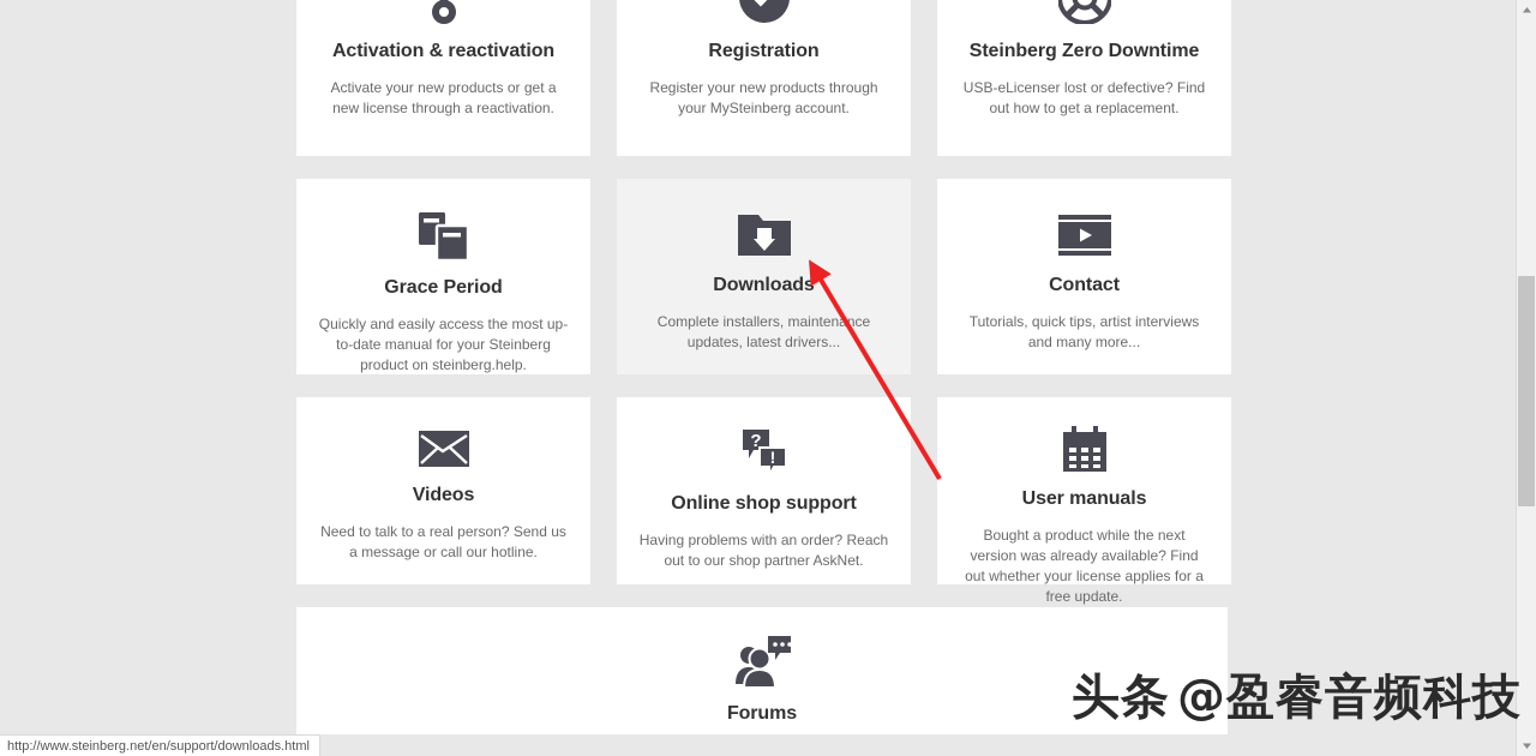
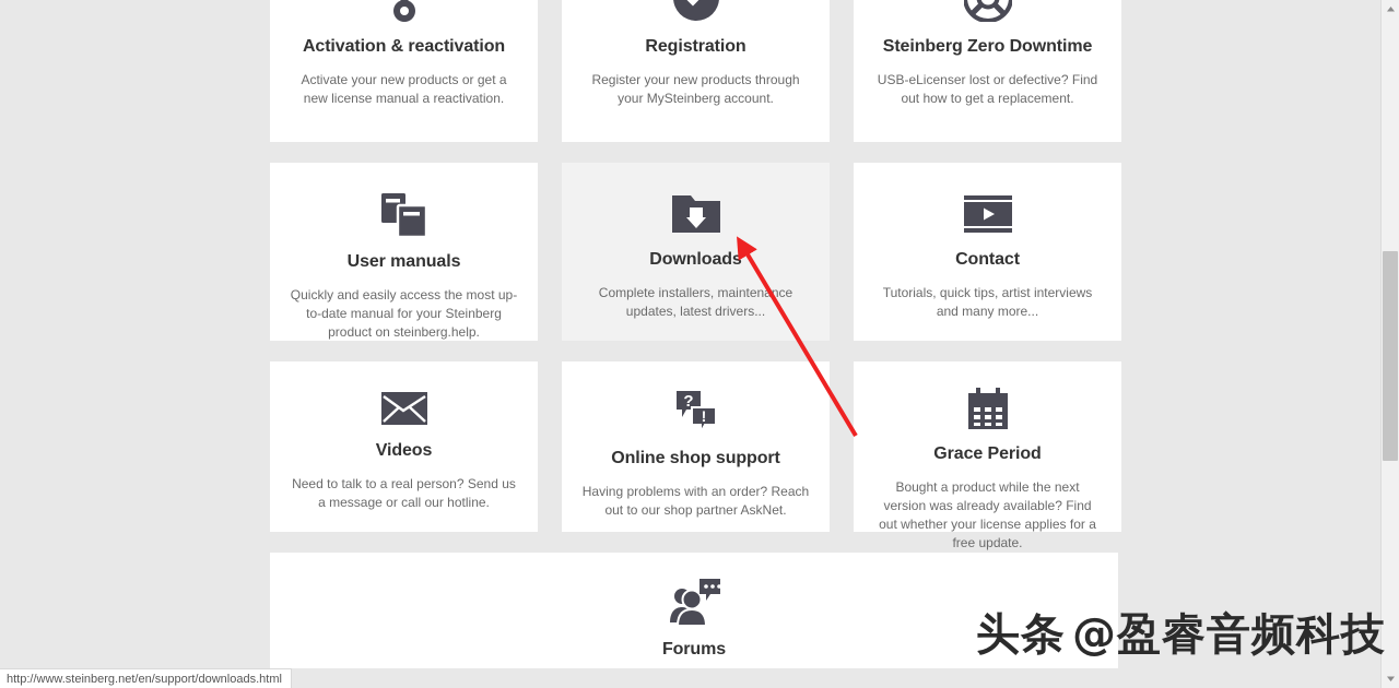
  Activation & reactivation
- Activate your new products or get a new license through a reactivation.
+ Activate your new products or get a new license manual a reactivation.
  Registration
  Register your new products through your MySteinberg account.
  Steinberg Zero Downtime
  USB-eLicenser lost or defective? Find out how to get a replacement.
- Grace Period
+ User manuals
  Quickly and easily access the most up-to-date manual for your Steinberg product on steinberg.help.
  Downloads
  Complete installers, maintenance updates, latest drivers...
  Contact
  Tutorials, quick tips, artist interviews and many more...
  Videos
  Need to talk to a real person? Send us a message or call our hotline.
  ?
  !
  Online shop support
  Having problems with an order? Reach out to our shop partner AskNet.
- User manuals
+ Grace Period
  Bought a product while the next version was already available? Find out whether your license applies for a free update.
  Forums
  http://www.steinberg.net/en/support/downloads.html
  头条 @盈睿音频科技
